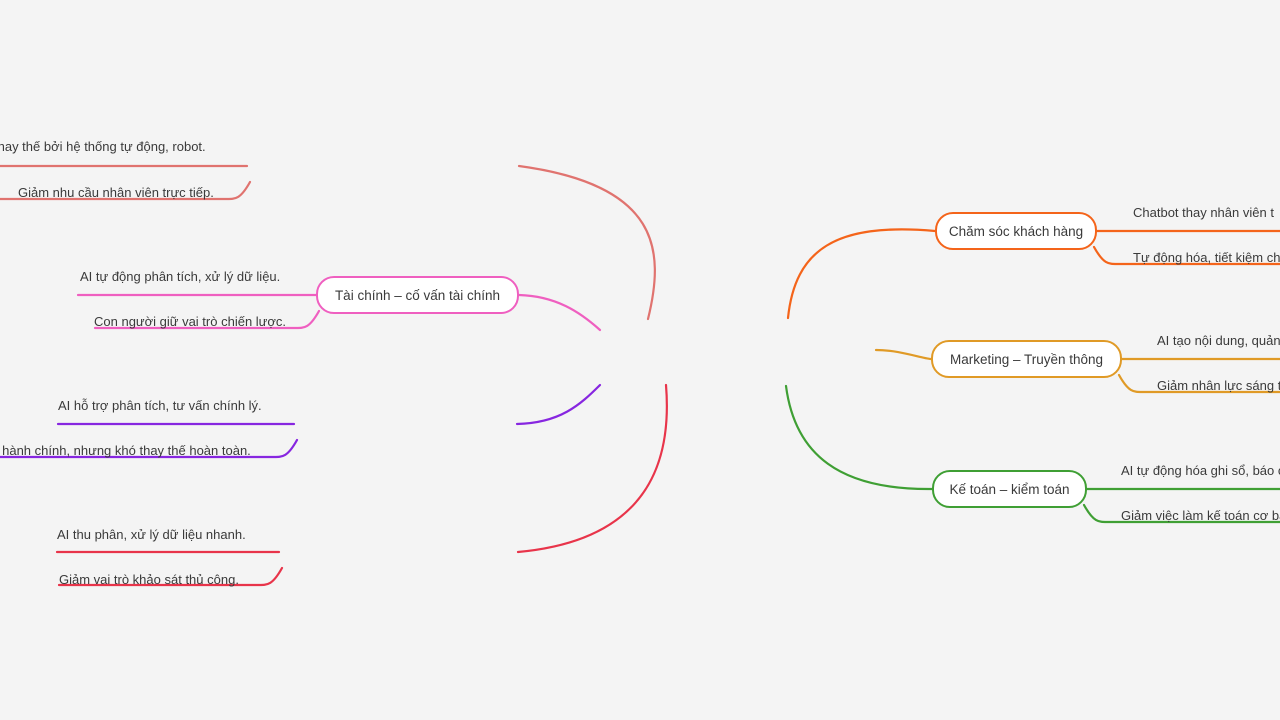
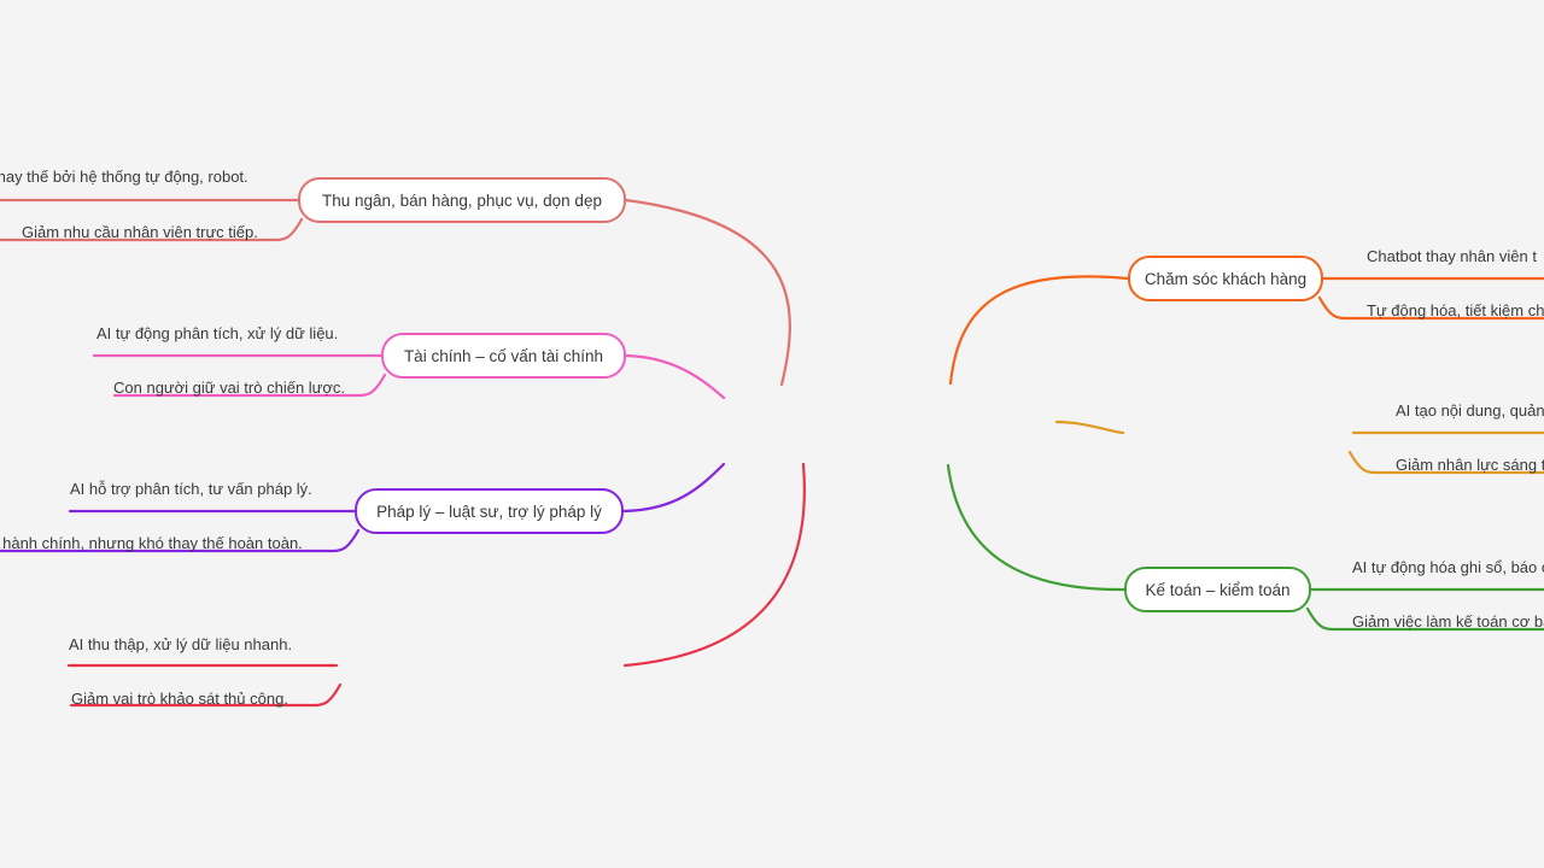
+ Thu ngân, bán hàng, phục vụ, dọn dẹp
  Tài chính – cố vấn tài chính
+ Pháp lý – luật sư, trợ lý pháp lý
  Chăm sóc khách hàng
- Marketing – Truyền thông
  Kế toán – kiểm toán
  hay thế bởi hệ thống tự động, robot.
  Giảm nhu cầu nhân viên trực tiếp.
  AI tự động phân tích, xử lý dữ liệu.
  Con người giữ vai trò chiến lược.
- AI hỗ trợ phân tích, tư vấn chính lý.
+ AI hỗ trợ phân tích, tư vấn pháp lý.
  hành chính, nhưng khó thay thế hoàn toàn.
- AI thu phân, xử lý dữ liệu nhanh.
+ AI thu thập, xử lý dữ liệu nhanh.
  Giảm vai trò khảo sát thủ công.
  Chatbot thay nhân viên t
  Tự động hóa, tiết kiệm ch
  AI tạo nội dung, quản
  Giảm nhân lực sáng
  AI tự động hóa ghi sổ, báo
  Giảm việc làm kế toán cơ b
